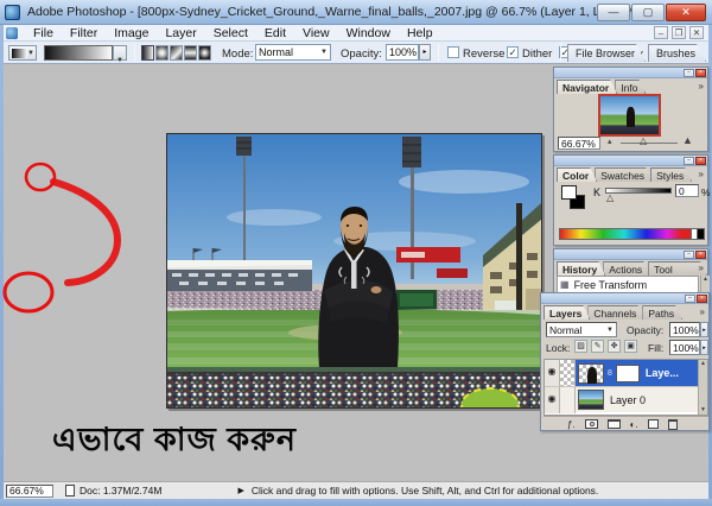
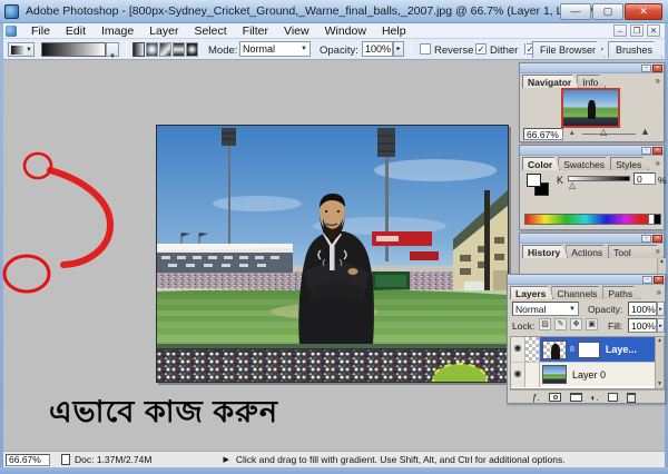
  Adobe Photoshop - [800px-Sydney_Cricket_Ground,_Warne_final_balls,_2007.jpg @ 66.7% (Layer 1,
  —
  ▢
  ✕
  File
- Filter
+ Edit
  Image
  Layer
  Select
- Edit
+ Filter
  View
  Window
  Help
  –
  ❐
  ✕
  Mode:
  Normal
  Opacity:
  100%
  Reverse
  ✓
  Dither
  ✓
  এভাবে কাজ করুন
  File Browser
  Brushes
  Navigator
  Info
  »
  66.67%
  △
  ▲
  Color
  Swatches
  Styles
  »
  K
  △
  0
  %
  History
  Actions
  »
- ▦
- Free Transform
  Layers
  Channels
  Paths
  »
  Normal
  Opacity:
  100%
  Lock:
  Fill:
  100%
  ◉
  Laye...
  ◉
  Layer 0
  ƒ.
  ◐.
  66.67%
  Doc: 1.37M/2.74M
- Click and drag to fill with options. Use Shift, Alt, and Ctrl for additional options.
+ Click and drag to fill with gradient. Use Shift, Alt, and Ctrl for additional options.
